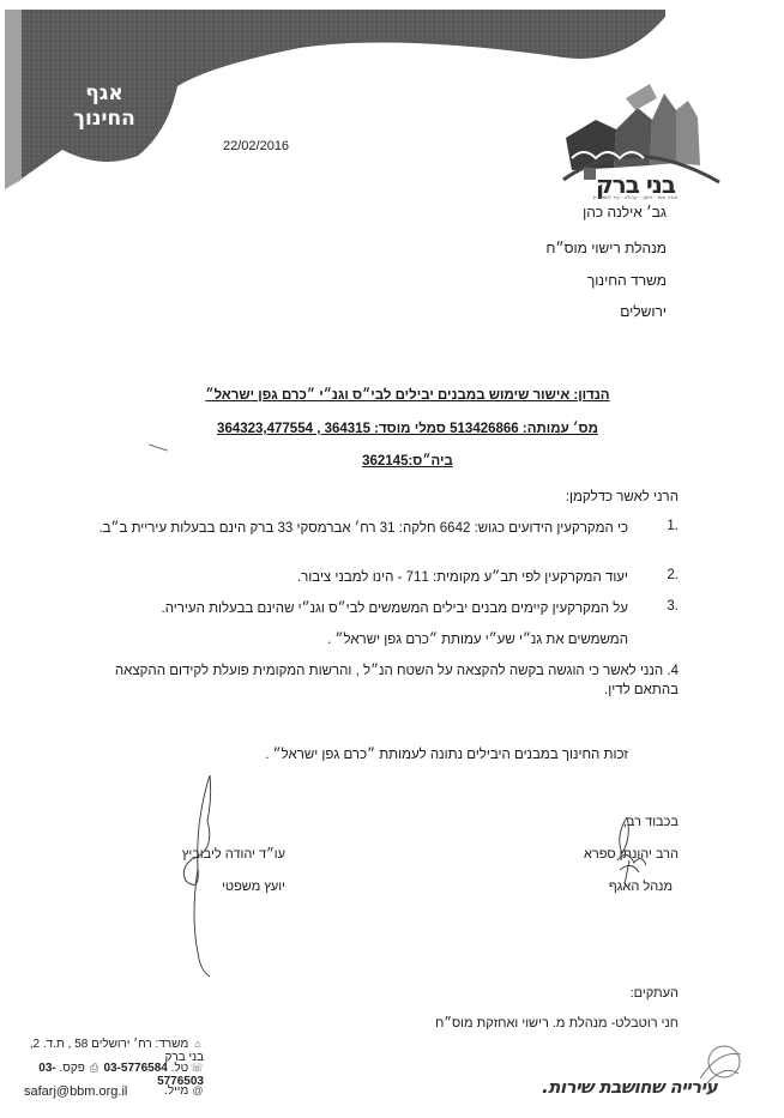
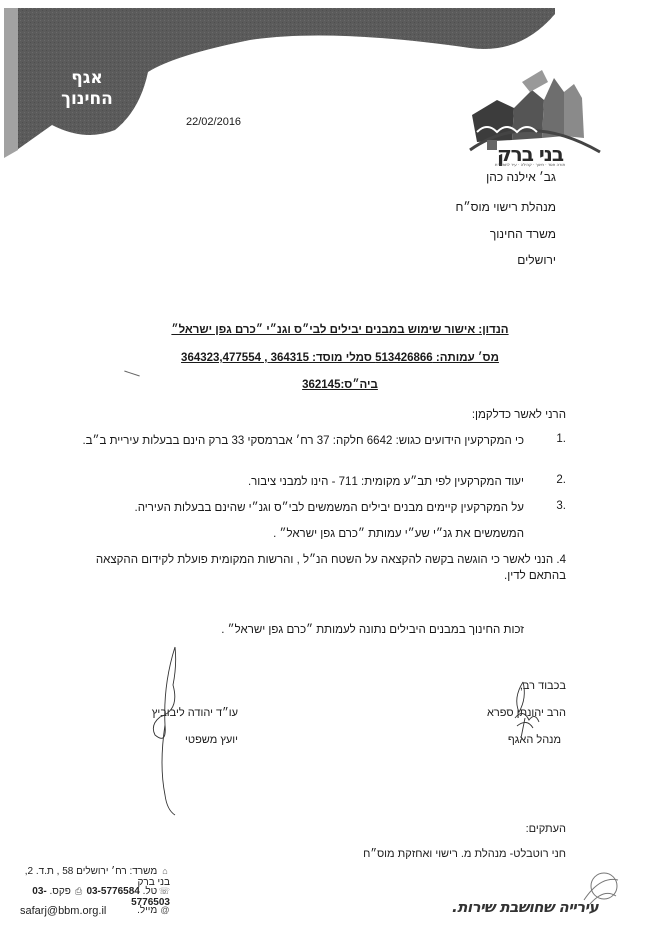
  אגף
  החינוך
  22/02/2016
  בני ברק
  גב׳ אילנה כהן
  מנהלת רישוי מוס״ח
  משרד החינוך
  ירושלים
  הנדון: אישור שימוש במבנים יבילים לבי״ס וגנ״י ״כרם גפן ישראל״
  מס׳ עמותה: 513426866 סמלי מוסד: 364315 , 364323,477554
  ביה״ס:362145
  הרני לאשר כדלקמן:
  1.
- כי המקרקעין הידועים כגוש: 6642 חלקה: 31 רח׳ אברמסקי 33 ברק הינם בבעלות עיריית ב״ב.
+ כי המקרקעין הידועים כגוש: 6642 חלקה: 37 רח׳ אברמסקי 33 ברק הינם בבעלות עיריית ב״ב.
  2.
  יעוד המקרקעין לפי תב״ע מקומית: 711 - הינו למבני ציבור.
  3.
  על המקרקעין קיימים מבנים יבילים המשמשים לבי״ס וגנ״י שהינם בבעלות העיריה.
  המשמשים את גנ״י שע״י עמותת ״כרם גפן ישראל״ .
  4. הנני לאשר כי הוגשה בקשה להקצאה על השטח הנ״ל , והרשות המקומית פועלת לקידום ההקצאה בהתאם לדין.
  זכות החינוך במבנים היבילים נתונה לעמותת ״כרם גפן ישראל״ .
  בכבוד רב,
  הרב יהונתן ספרא
  מנהל האגף
  עו״ד יהודה ליבביץ
  יועץ משפטי
  העתקים:
  חני רוטבלט- מנהלת מ. רישוי ואחזקת מוס״ח
  ⌂ משרד: רח׳ ירושלים 58 , ת.ד. 2, בני ברק
  ☏ טל. 03-5776584 ⎙ פקס. 03-5776503
  safarj@bbm.org.il
  @ מייל.
  עירייה שחושבת שירות.
